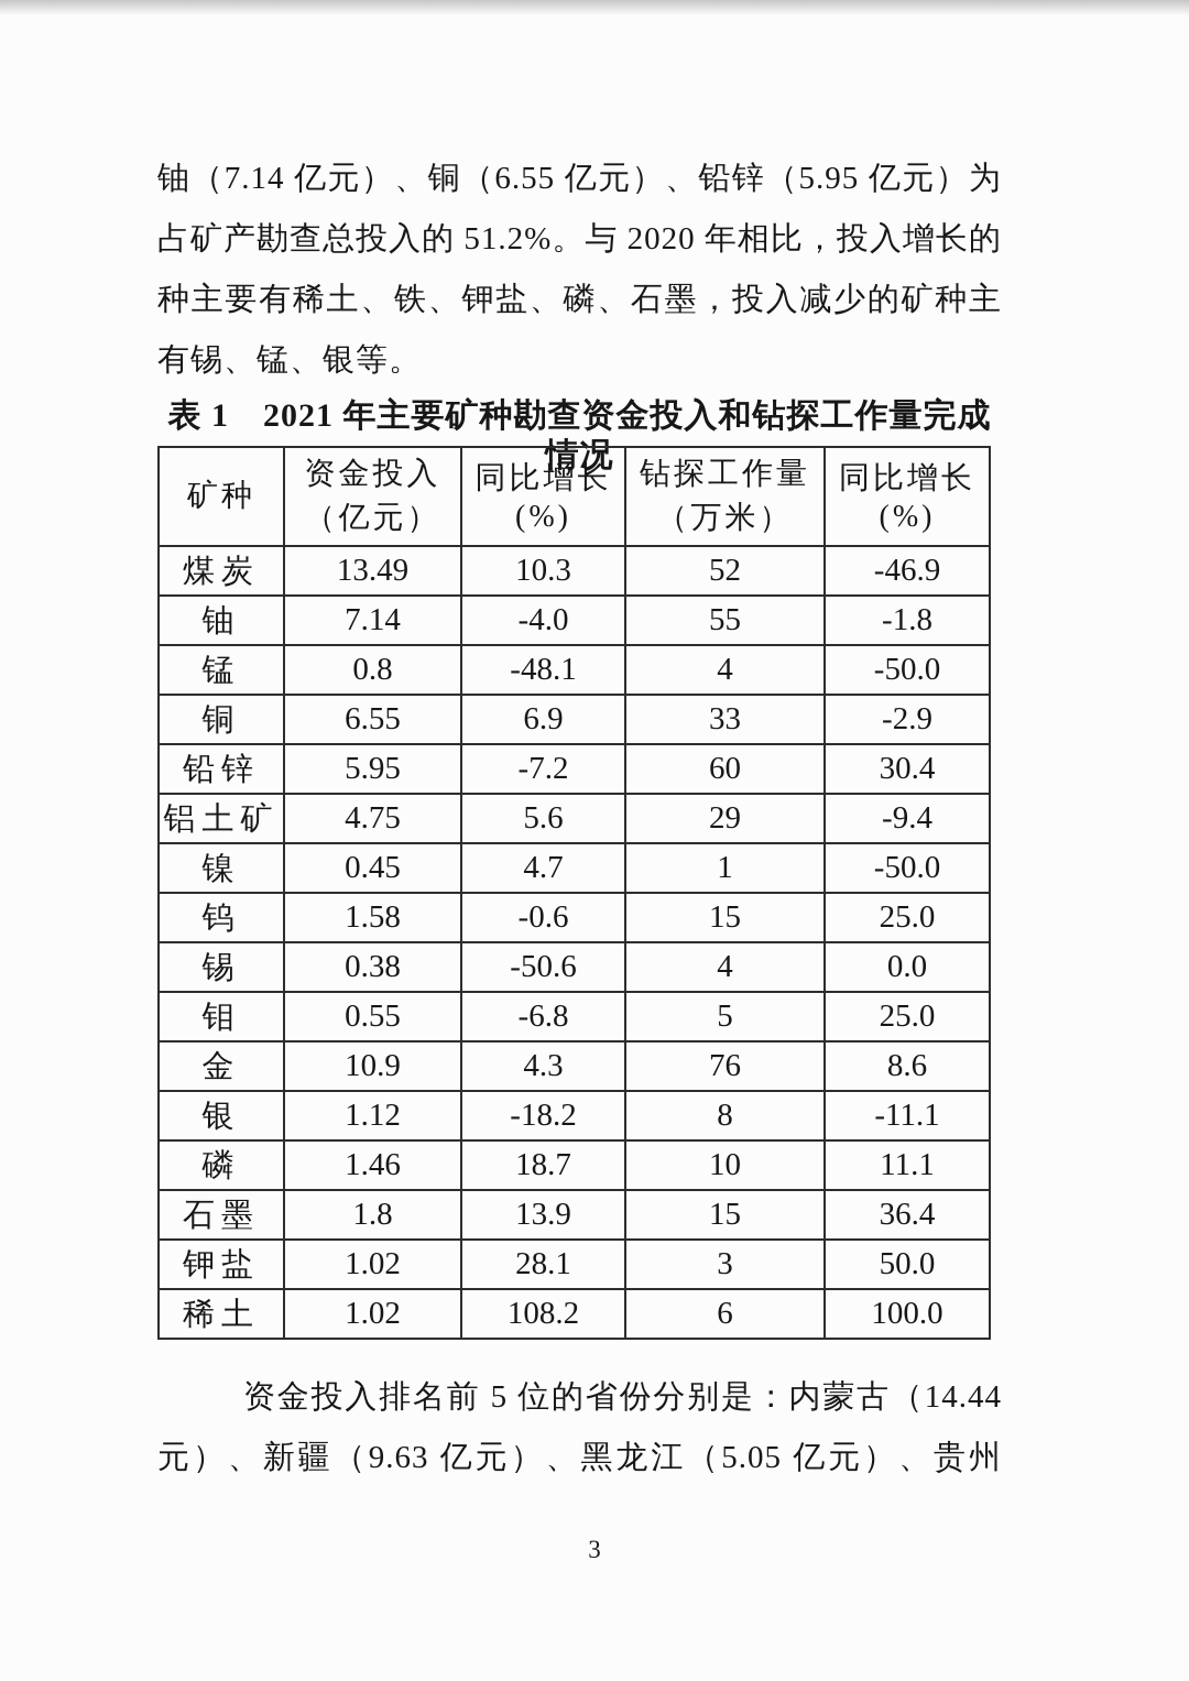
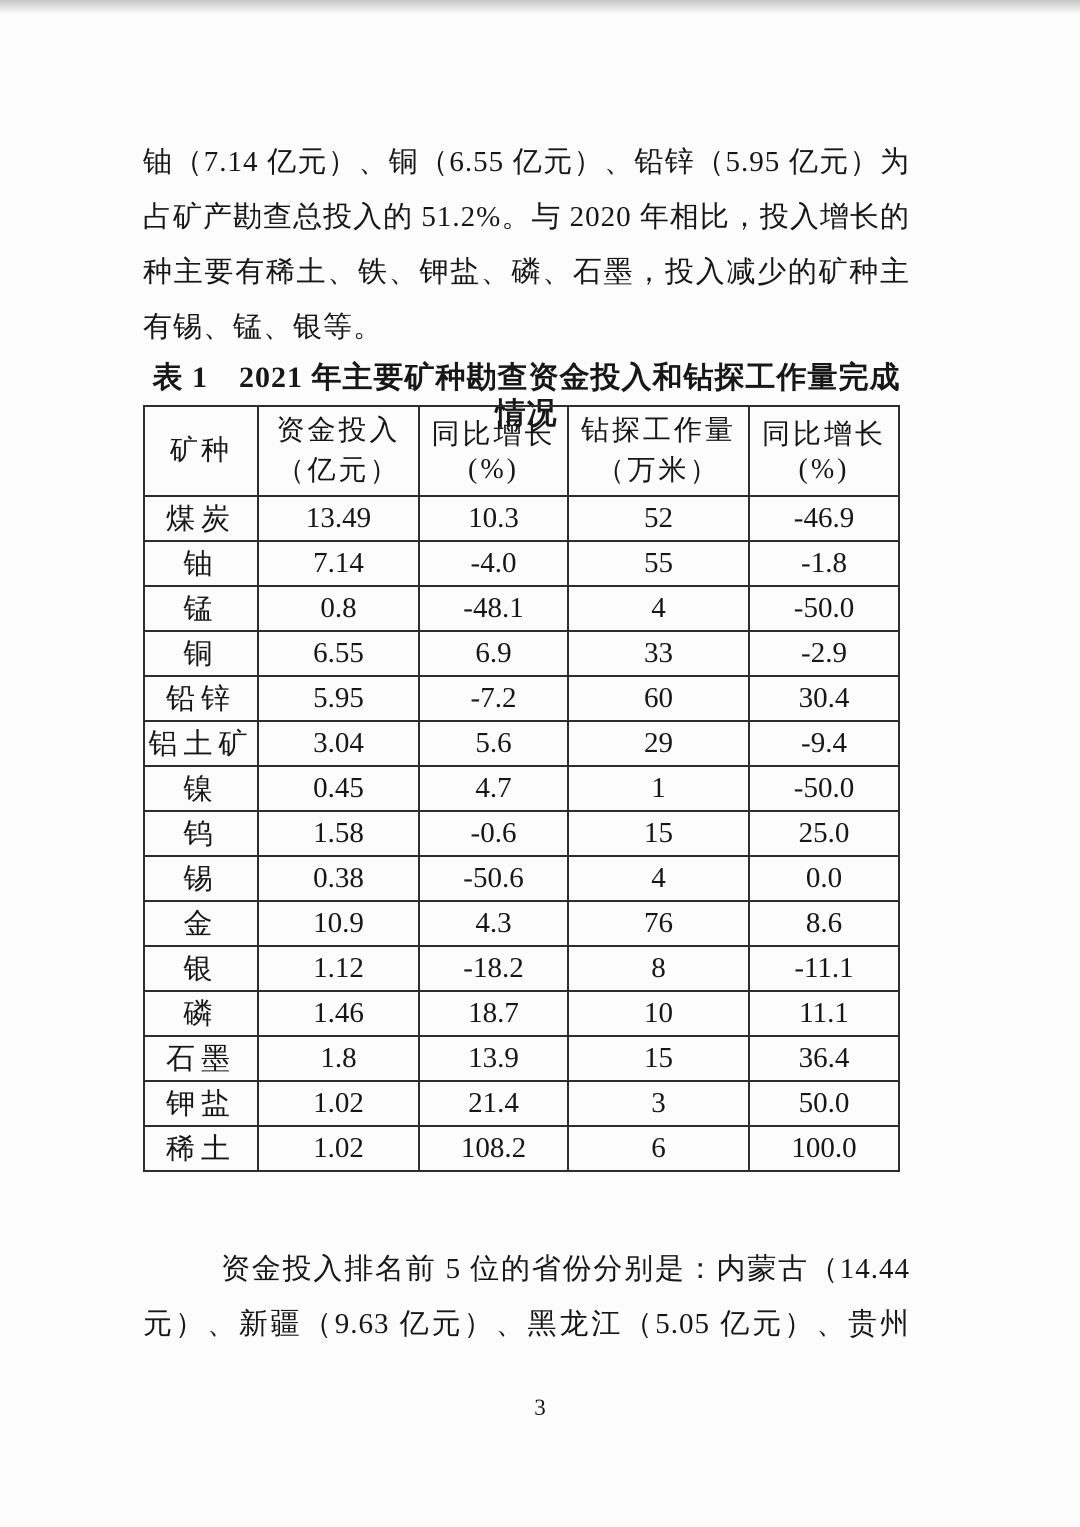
  铀（7.14 亿元）、铜（6.55 亿元）、铅锌（5.95 亿元）为
  占矿产勘查总投入的 51.2%。与 2020 年相比，投入增长的
  种主要有稀土、铁、钾盐、磷、石墨，投入减少的矿种主
  有锡、锰、银等。
  表 1 2021 年主要矿种勘查资金投入和钻探工作量完成情况
  矿种	资金投入 （亿元）	同比增长(%)	钻探工作量 （万米）	同比增长(%)
  煤炭	13.49	10.3	52	-46.9
  铀	7.14	-4.0	55	-1.8
  锰	0.8	-48.1	4	-50.0
  铜	6.55	6.9	33	-2.9
  铅锌	5.95	-7.2	60	30.4
- 铝土矿	4.75	5.6	29	-9.4
+ 铝土矿	3.04	5.6	29	-9.4
  镍	0.45	4.7	1	-50.0
  钨	1.58	-0.6	15	25.0
  锡	0.38	-50.6	4	0.0
- 钼	0.55	-6.8	5	25.0
  金	10.9	4.3	76	8.6
  银	1.12	-18.2	8	-11.1
  磷	1.46	18.7	10	11.1
  石墨	1.8	13.9	15	36.4
- 钾盐	1.02	28.1	3	50.0
+ 钾盐	1.02	21.4	3	50.0
  稀土	1.02	108.2	6	100.0
  资金投入排名前 5 位的省份分别是：内蒙古（14.44
  元）、新疆（9.63 亿元）、黑龙江（5.05 亿元）、贵州
  3
